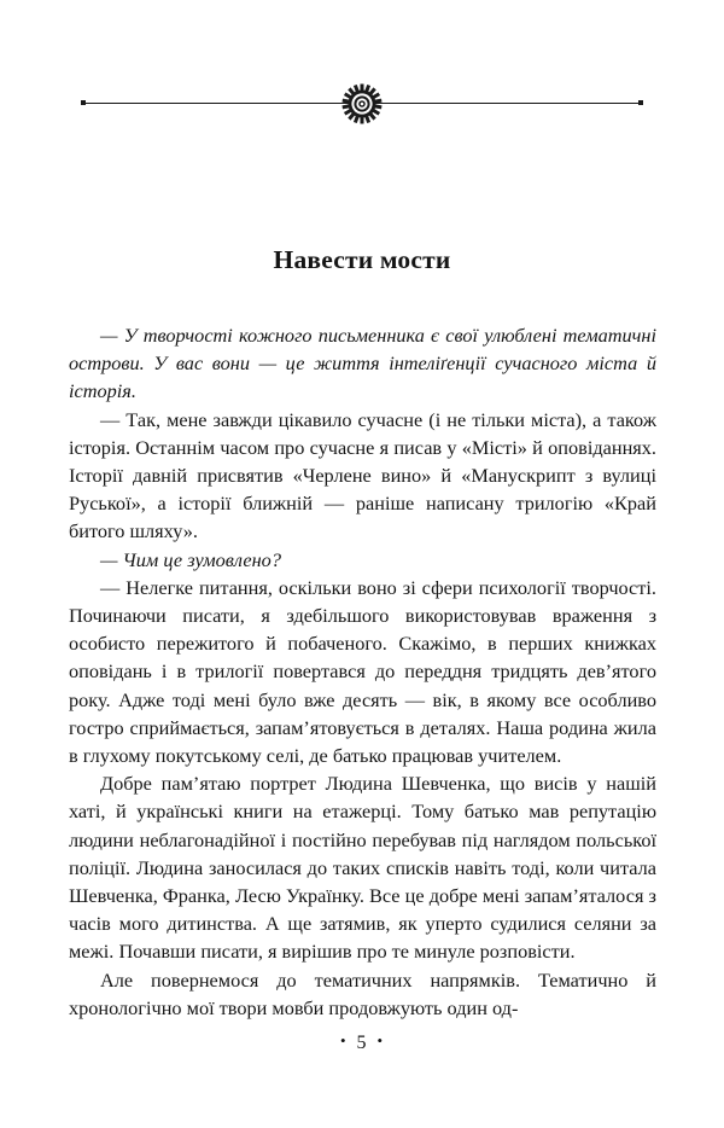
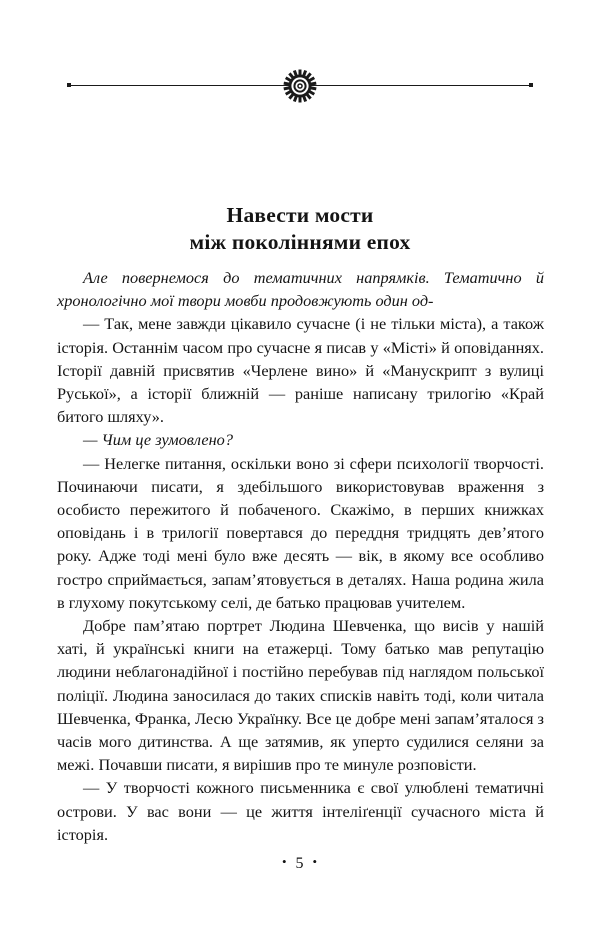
  Навести мости
+ між поколіннями епох
- — У творчості кожного письменника є свої улюблені тематичні острови. У вас вони — це життя інтеліґенції сучасного міста й історія.
+ Але повернемося до тематичних напрямків. Тематично й хронологічно мої твори мовби продовжують один од-
  — Так, мене завжди цікавило сучасне (і не тільки міста), а також історія. Останнім часом про сучасне я писав у «Місті» й оповіданнях. Історії давній присвятив «Черлене вино» й «Манускрипт з вулиці Руської», а історії ближній — раніше написану трилогію «Край битого шляху».
  — Чим це зумовлено?
  — Нелегке питання, оскільки воно зі сфери психології творчості. Починаючи писати, я здебільшого використовував враження з особисто пережитого й побаченого. Скажімо, в перших книжках оповідань і в трилогії повертався до переддня тридцять дев’ятого року. Адже тоді мені було вже десять — вік, в якому все особливо гостро сприймається, запам’ятовується в деталях. Наша родина жила в глухому покутському селі, де батько працював учителем.
  Добре пам’ятаю портрет Людина Шевченка, що висів у нашій хаті, й українські книги на етажерці. Тому батько мав репутацію людини неблагонадійної і постійно перебував під наглядом польської поліції. Людина заносилася до таких списків навіть тоді, коли читала Шевченка, Франка, Лесю Українку. Все це добре мені запам’яталося з часів мого дитинства. А ще затямив, як уперто судилися селяни за межі. Почавши писати, я вирішив про те минуле розповісти.
- Але повернемося до тематичних напрямків. Тематично й хронологічно мої твори мовби продовжують один од-
+ — У творчості кожного письменника є свої улюблені тематичні острови. У вас вони — це життя інтеліґенції сучасного міста й історія.
  • 5 •
